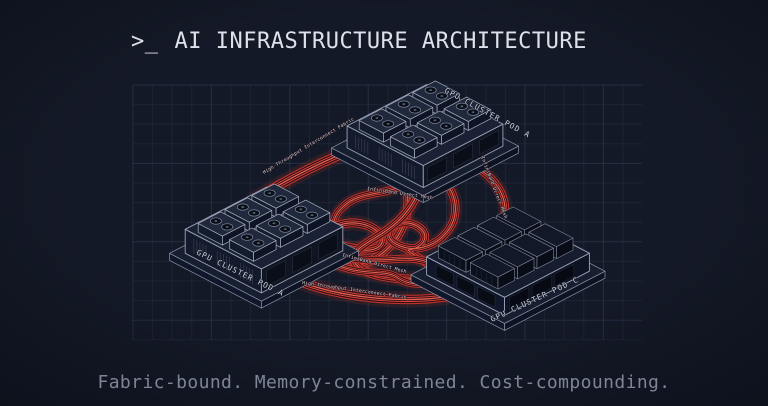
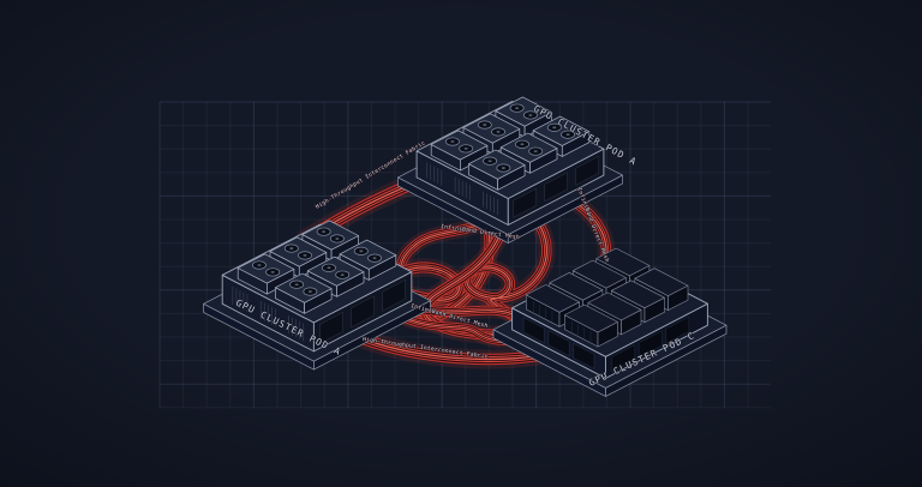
- >_ AI INFRASTRUCTURE ARCHITECTURE
- Fabric-bound. Memory-constrained. Cost-compounding.
